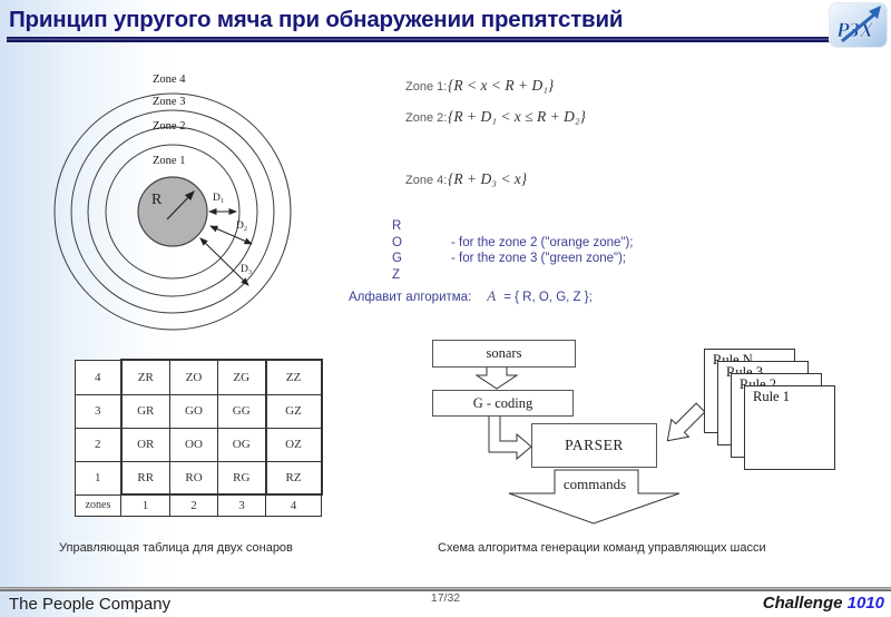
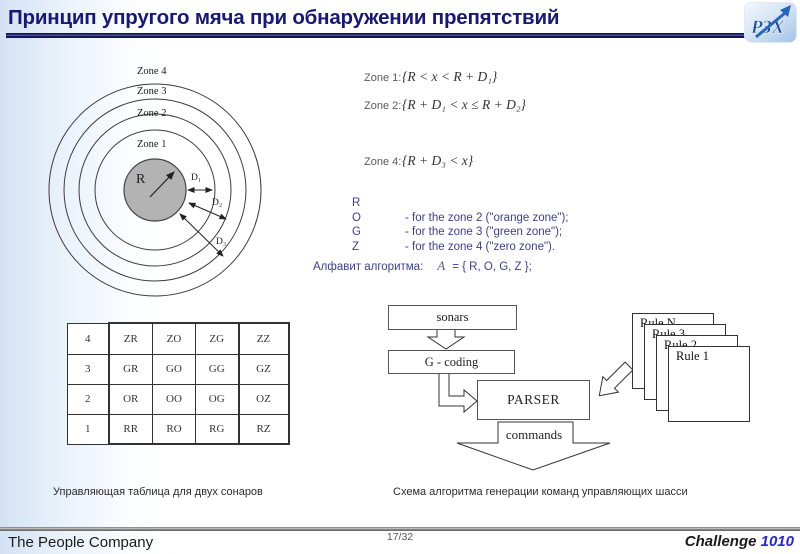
  Принцип упругого мяча при обнаружении препятствий
  Zone 4
  Zone 3
  Zone 2
  Zone 1
  R
  D₁
  D₂
  D₃
  Zone 1:
  {R < x < R + D₁}
  Zone 2:
  {R + D₁ < x ≤ R + D₂}
  Zone 4:
  {R + D₃ < x}
  R
  O
  - for the zone 2 ("orange zone");
  G
  - for the zone 3 ("green zone");
  Z
+ - for the zone 4 ("zero zone").
  Алфавит алгоритма: A = { R, O, G, Z };
  4	ZR	ZO	ZG	ZZ
  3	GR	GO	GG	GZ
  2	OR	OO	OG	OZ
  1	RR	RO	RG	RZ
- zones	1	2	3	4
  Управляющая таблица для двух сонаров
  commands
  sonars
  G - coding
  PARSER
  Rule N
  Rule 3
  Rule 2
  Rule 1
  Схема алгоритма генерации команд управляющих шасси
  The People Company
  17/32
  Challenge 1010
